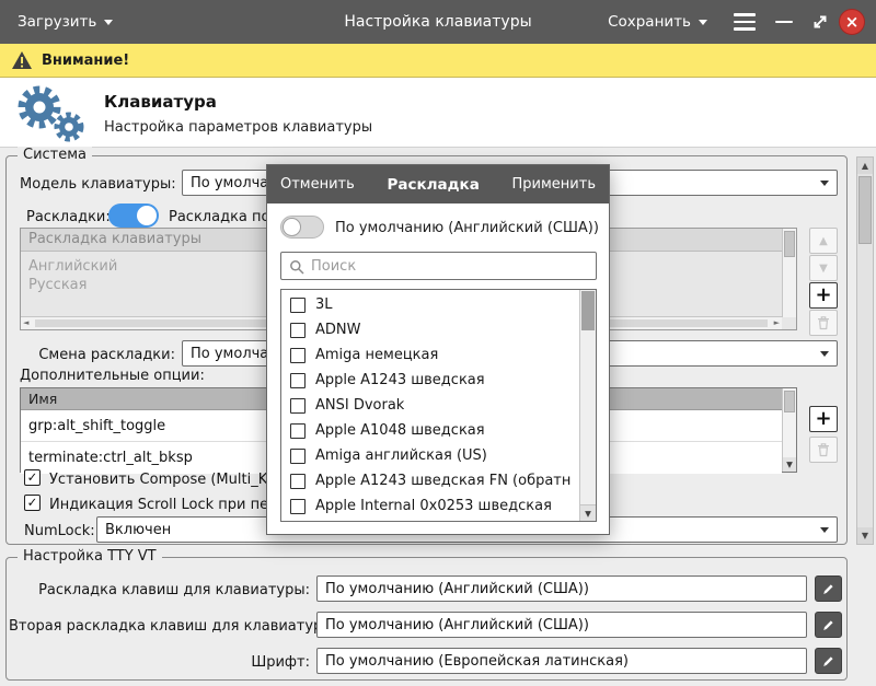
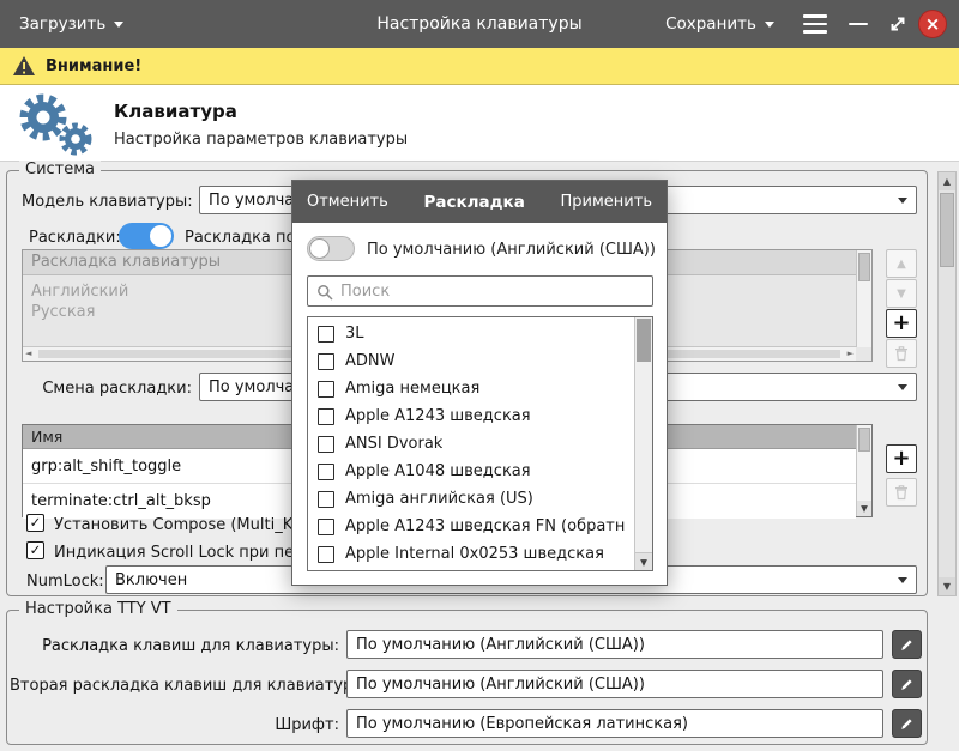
  Загрузить
  Настройка клавиатуры
  Сохранить
  ×
  Внимание!
  Клавиатура
  Настройка параметров клавиатуры
  Система
  Модель клавиатуры:
  Раскладки
  Раскладка клавиатуры
  Английский
  Русская
  ◄
  ►
  ▲
  ▼
  +
  Смена раскладки:
- Дополнительные опции:
  Имя
  grp:alt_shift_toggle
  terminate:ctrl_alt_bksp
  ▼
  +
  ✓
  Установить Compose (Multi_K
  ✓
  Индикация Scroll Lock при пе
  NumLock:
  Включен
  Настройка TTY VT
  Раскладка клавиш для клавиатуры:
  По умолчанию (Английский (США))
  Вторая раскладка клавиш для клавиату
  По умолчанию (Английский (США))
  Шрифт:
  По умолчанию (Европейская латинская)
  ▲
  ▼
  Отменить
  Раскладка
  Применить
  По умолчанию (Английский (США))
  Поиск
  3L
  ADNW
  Amiga немецкая
  Apple A1243 шведская
  ANSI Dvorak
  Apple A1048 шведская
  Amiga английская (US)
  Apple A1243 шведская FN (обратн
  Apple Internal 0x0253 шведская
  ▼
